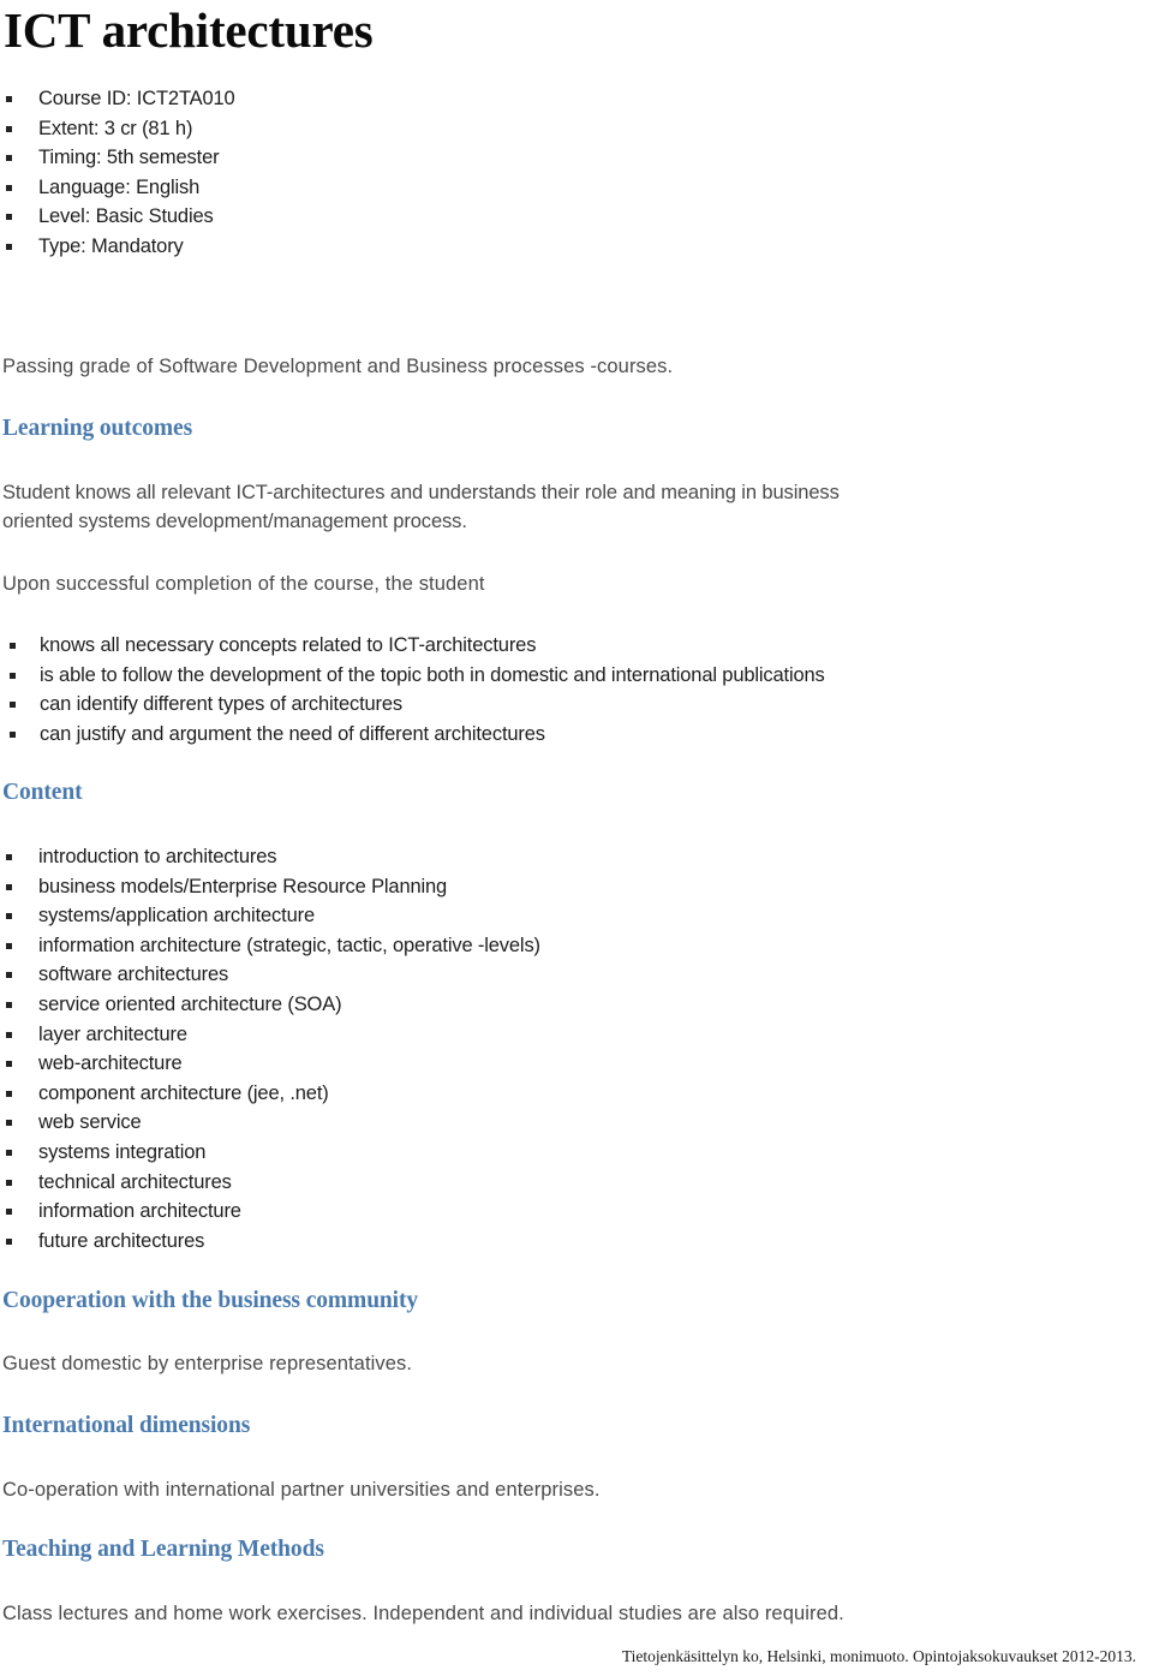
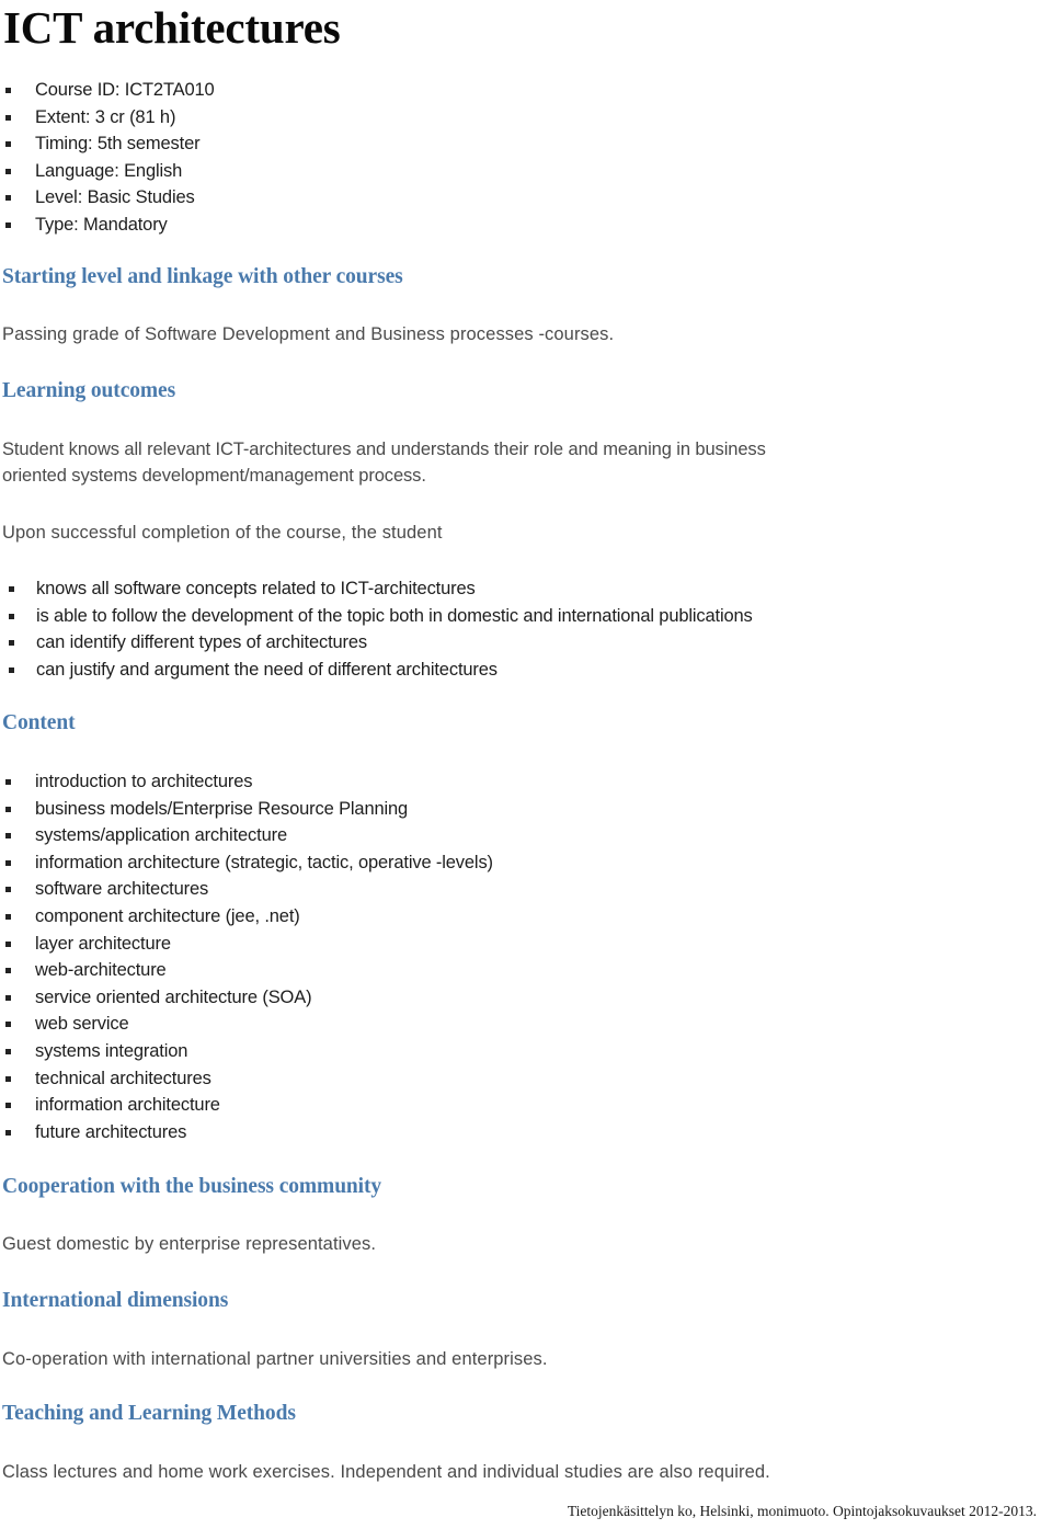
  ICT architectures
  Course ID: ICT2TA010
  Extent: 3 cr (81 h)
  Timing: 5th semester
  Language: English
  Level: Basic Studies
  Type: Mandatory
+ Starting level and linkage with other courses
  Passing grade of Software Development and Business processes -courses.
  Learning outcomes
  Student knows all relevant ICT-architectures and understands their role and meaning in business
  oriented systems development/management process.
  Upon successful completion of the course, the student
- knows all necessary concepts related to ICT-architectures
+ knows all software concepts related to ICT-architectures
  is able to follow the development of the topic both in domestic and international publications
  can identify different types of architectures
  can justify and argument the need of different architectures
  Content
  introduction to architectures
  business models/Enterprise Resource Planning
  systems/application architecture
  information architecture (strategic, tactic, operative -levels)
  software architectures
- service oriented architecture (SOA)
+ component architecture (jee, .net)
  layer architecture
  web-architecture
- component architecture (jee, .net)
+ service oriented architecture (SOA)
  web service
  systems integration
  technical architectures
  information architecture
  future architectures
  Cooperation with the business community
  Guest domestic by enterprise representatives.
  International dimensions
  Co-operation with international partner universities and enterprises.
  Teaching and Learning Methods
  Class lectures and home work exercises. Independent and individual studies are also required.
  Tietojenkäsittelyn ko, Helsinki, monimuoto. Opintojaksokuvaukset 2012-2013.
